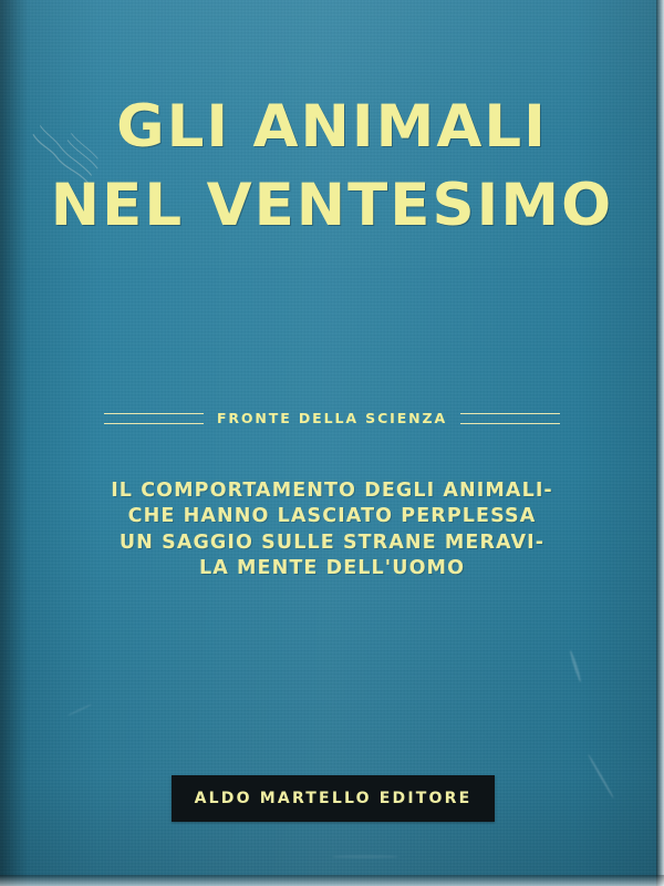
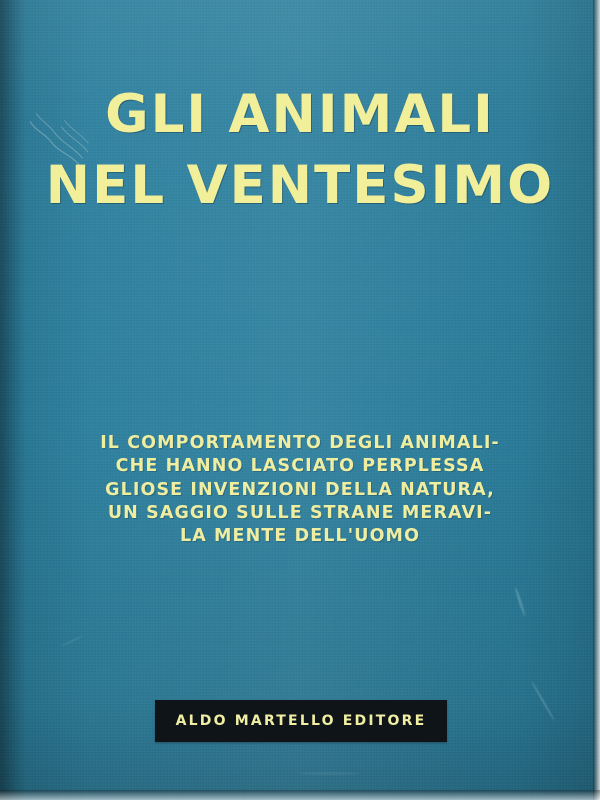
  GLI ANIMALI
  NEL VENTESIMO
- FRONTE DELLA SCIENZA
  IL COMPORTAMENTO DEGLI ANIMALI-
  CHE HANNO LASCIATO PERPLESSA
+ GLIOSE INVENZIONI DELLA NATURA,
  UN SAGGIO SULLE STRANE MERAVI-
  LA MENTE DELL'UOMO
  ALDO MARTELLO EDITORE
